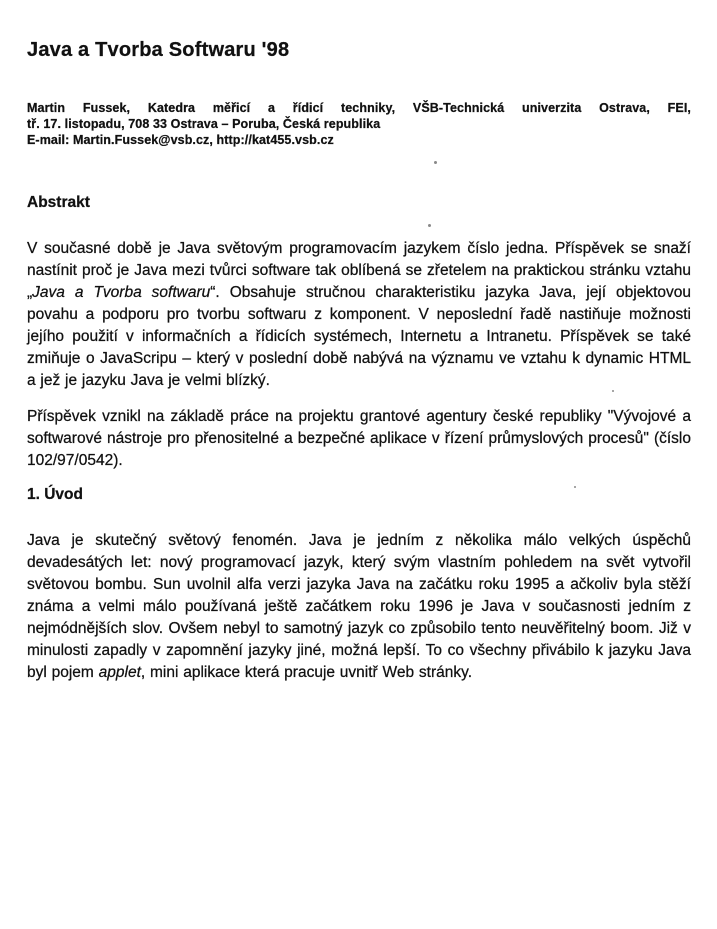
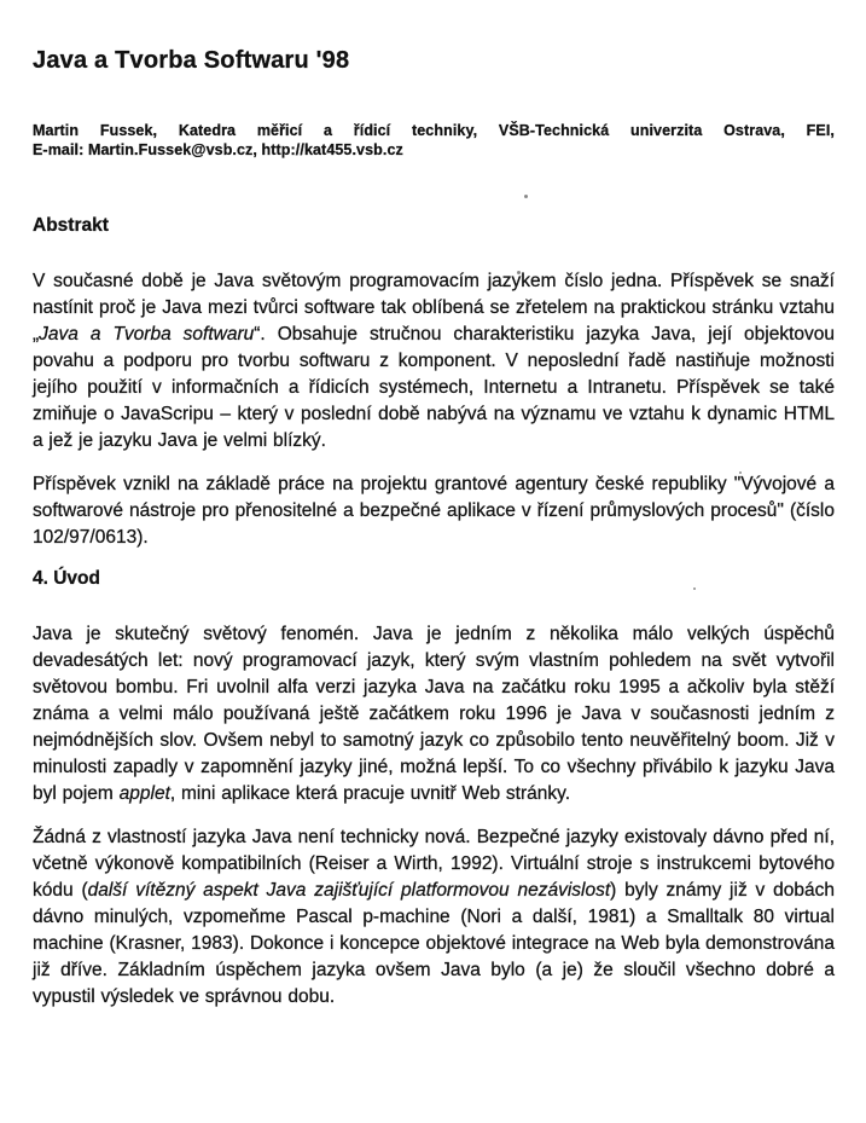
  Java a Tvorba Softwaru '98
  Martin Fussek, Katedra měřicí a řídicí techniky, VŠB-Technická univerzita Ostrava, FEI,
- tř. 17. listopadu, 708 33 Ostrava – Poruba, Česká republika
  E-mail: Martin.Fussek@vsb.cz, http://kat455.vsb.cz
  Abstrakt
  V současné době je Java světovým programovacím jazykem číslo jedna. Příspěvek se snaží nastínit proč je Java mezi tvůrci software tak oblíbená se zřetelem na praktickou stránku vztahu „Java a Tvorba softwaru“. Obsahuje stručnou charakteristiku jazyka Java, její objektovou povahu a podporu pro tvorbu softwaru z komponent. V neposlední řadě nastiňuje možnosti jejího použití v informačních a řídicích systémech, Internetu a Intranetu. Příspěvek se také zmiňuje o JavaScripu – který v poslední době nabývá na významu ve vztahu k dynamic HTML a jež je jazyku Java je velmi blízký.
- Příspěvek vznikl na základě práce na projektu grantové agentury české republiky "Vývojové a softwarové nástroje pro přenositelné a bezpečné aplikace v řízení průmyslových procesů" (číslo 102/97/0542).
+ Příspěvek vznikl na základě práce na projektu grantové agentury české republiky "Vývojové a softwarové nástroje pro přenositelné a bezpečné aplikace v řízení průmyslových procesů" (číslo 102/97/0613).
- 1. Úvod
+ 4. Úvod
- Java je skutečný světový fenomén. Java je jedním z několika málo velkých úspěchů devadesátých let: nový programovací jazyk, který svým vlastním pohledem na svět vytvořil světovou bombu. Sun uvolnil alfa verzi jazyka Java na začátku roku 1995 a ačkoliv byla stěží známa a velmi málo používaná ještě začátkem roku 1996 je Java v současnosti jedním z nejmódnějších slov. Ovšem nebyl to samotný jazyk co způsobilo tento neuvěřitelný boom. Již v minulosti zapadly v zapomnění jazyky jiné, možná lepší. To co všechny přivábilo k jazyku Java byl pojem applet, mini aplikace která pracuje uvnitř Web stránky.
+ Java je skutečný světový fenomén. Java je jedním z několika málo velkých úspěchů devadesátých let: nový programovací jazyk, který svým vlastním pohledem na svět vytvořil světovou bombu. Fri uvolnil alfa verzi jazyka Java na začátku roku 1995 a ačkoliv byla stěží známa a velmi málo používaná ještě začátkem roku 1996 je Java v současnosti jedním z nejmódnějších slov. Ovšem nebyl to samotný jazyk co způsobilo tento neuvěřitelný boom. Již v minulosti zapadly v zapomnění jazyky jiné, možná lepší. To co všechny přivábilo k jazyku Java byl pojem applet, mini aplikace která pracuje uvnitř Web stránky.
+ Žádná z vlastností jazyka Java není technicky nová. Bezpečné jazyky existovaly dávno před ní, včetně výkonově kompatibilních (Reiser a Wirth, 1992). Virtuální stroje s instrukcemi bytového kódu (další vítězný aspekt Java zajišťující platformovou nezávislost) byly známy již v dobách dávno minulých, vzpomeňme Pascal p-machine (Nori a další, 1981) a Smalltalk 80 virtual machine (Krasner, 1983). Dokonce i koncepce objektové integrace na Web byla demonstrována již dříve. Základním úspěchem jazyka ovšem Java bylo (a je) že sloučil všechno dobré a vypustil výsledek ve správnou dobu.
